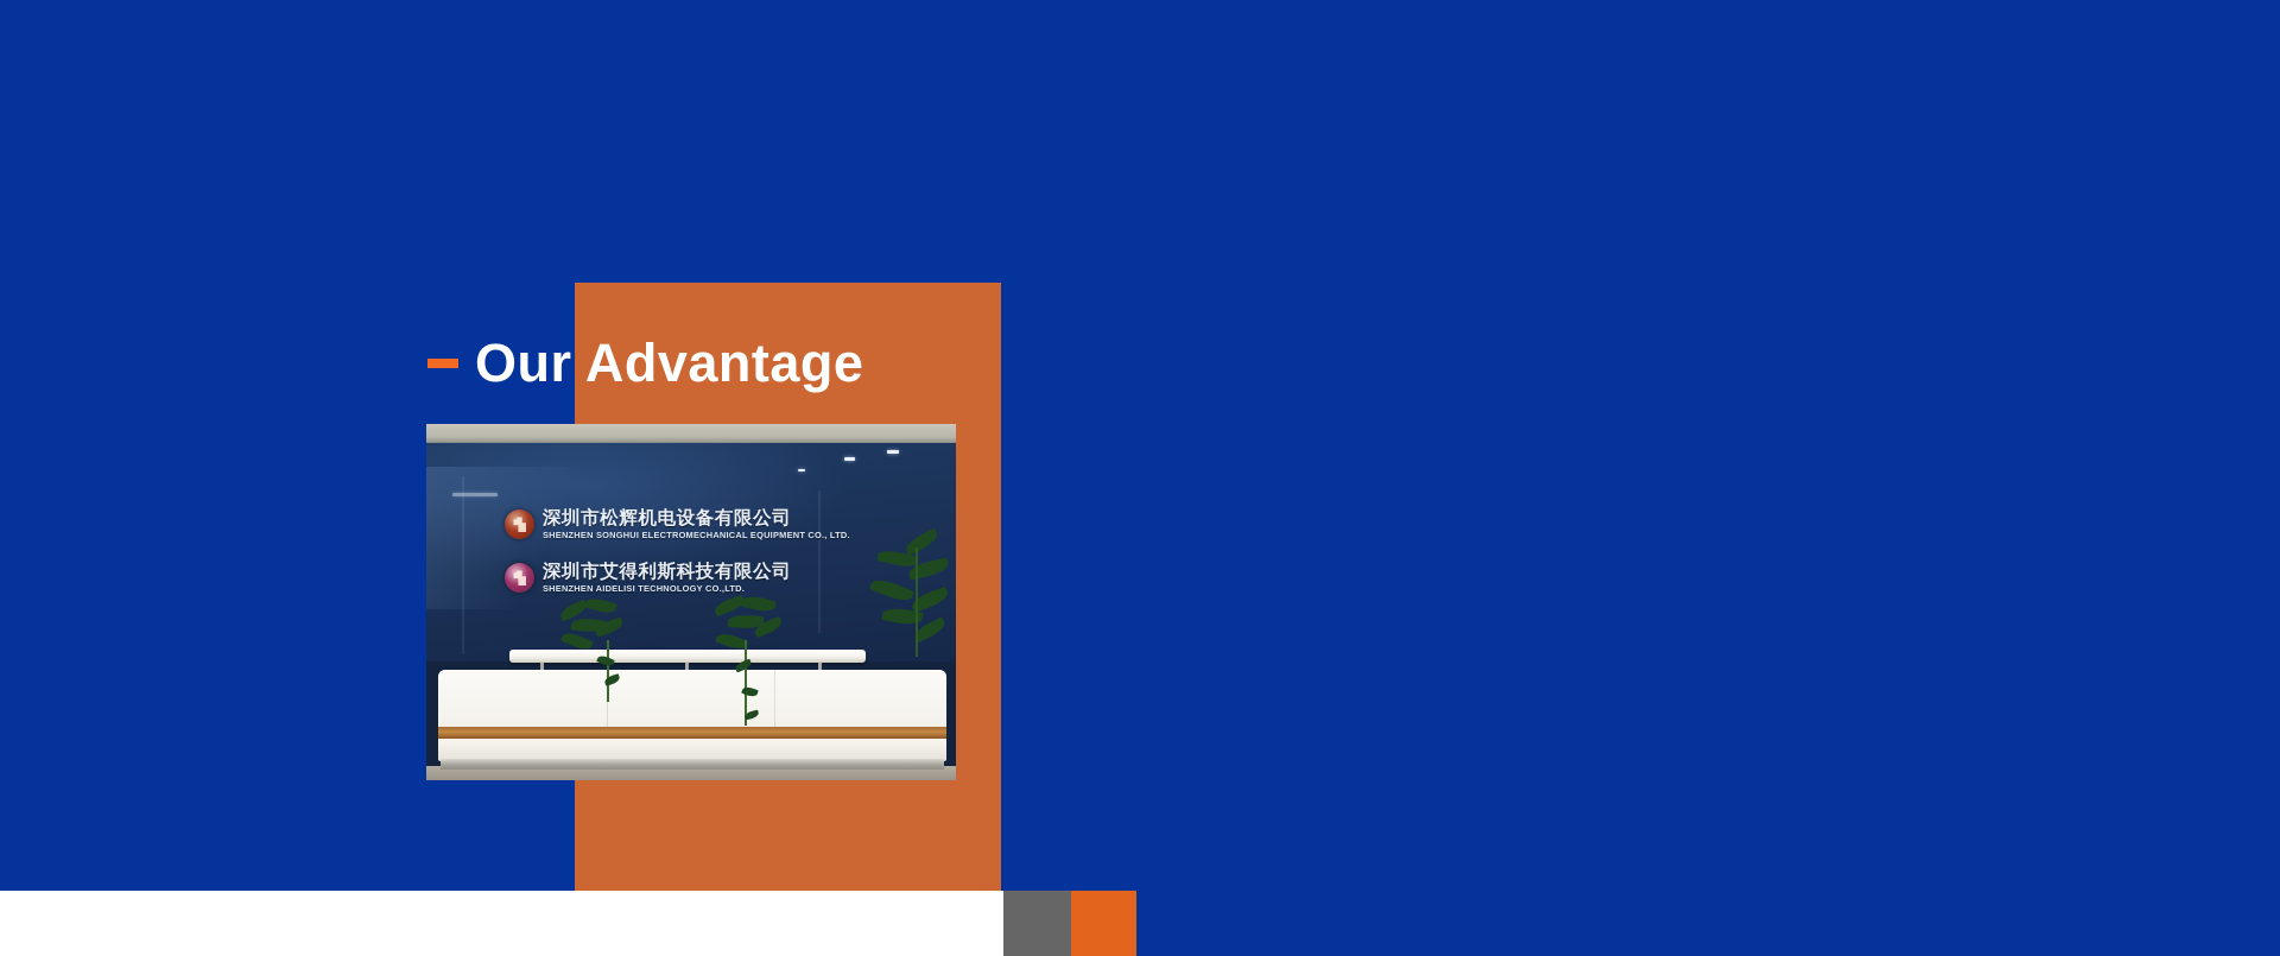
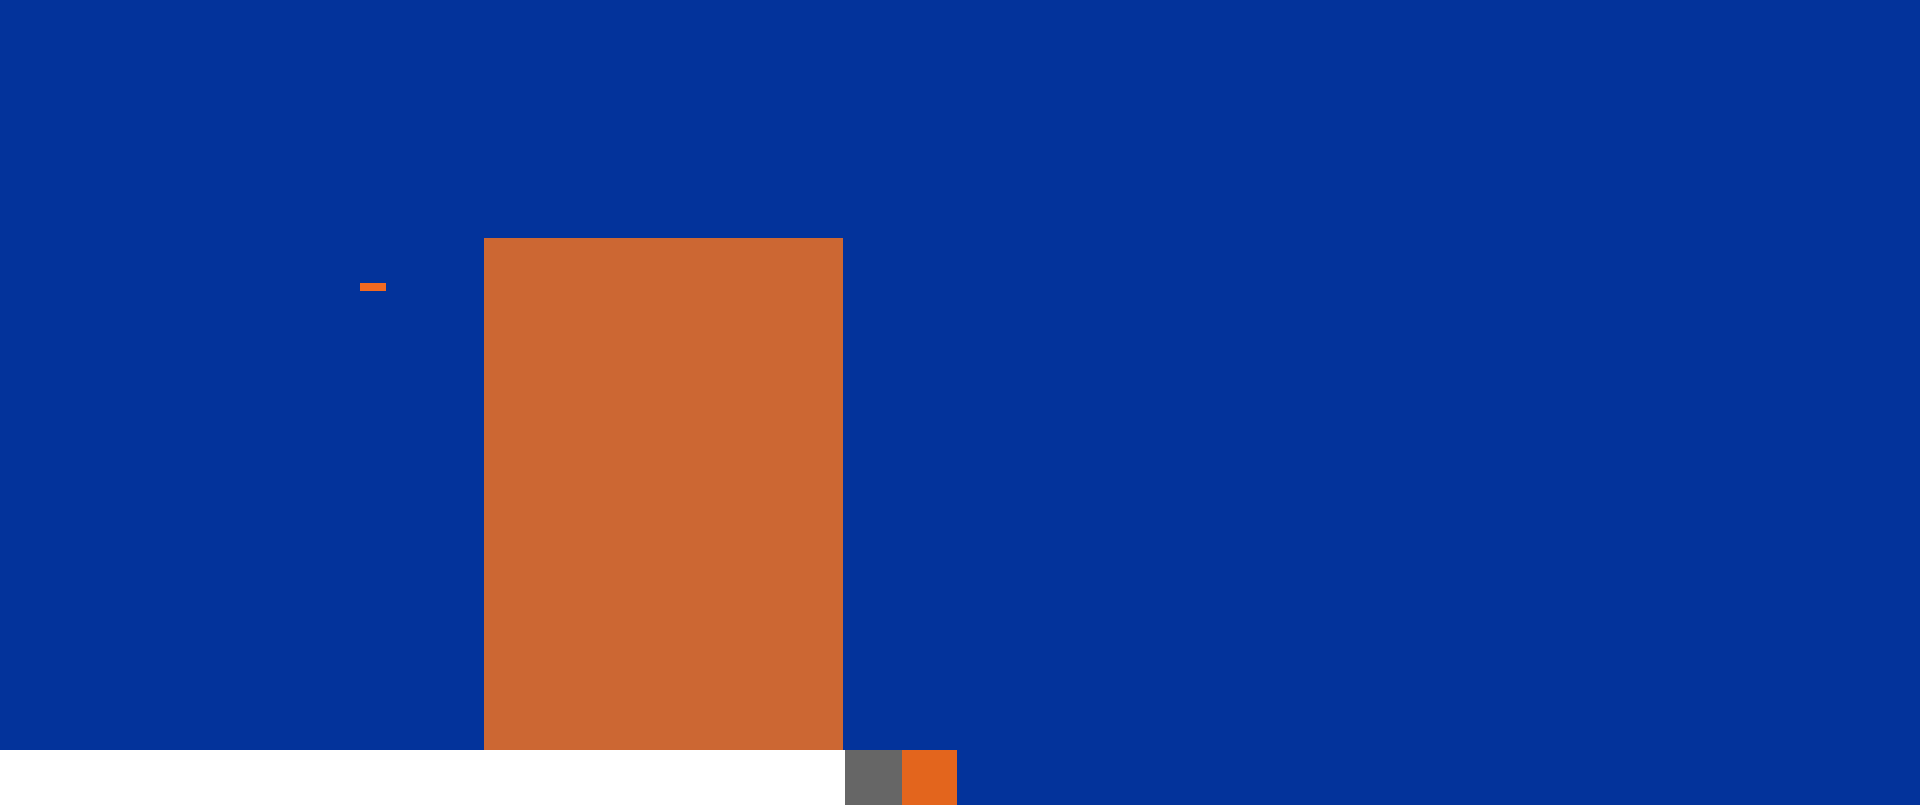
- Our Advantage
- 深圳市松辉机电设备有限公司
- SHENZHEN SONGHUI ELECTROMECHANICAL EQUIPMENT CO., LTD.
- 深圳市艾得利斯科技有限公司
- SHENZHEN AIDELISI TECHNOLOGY CO.,LTD.
